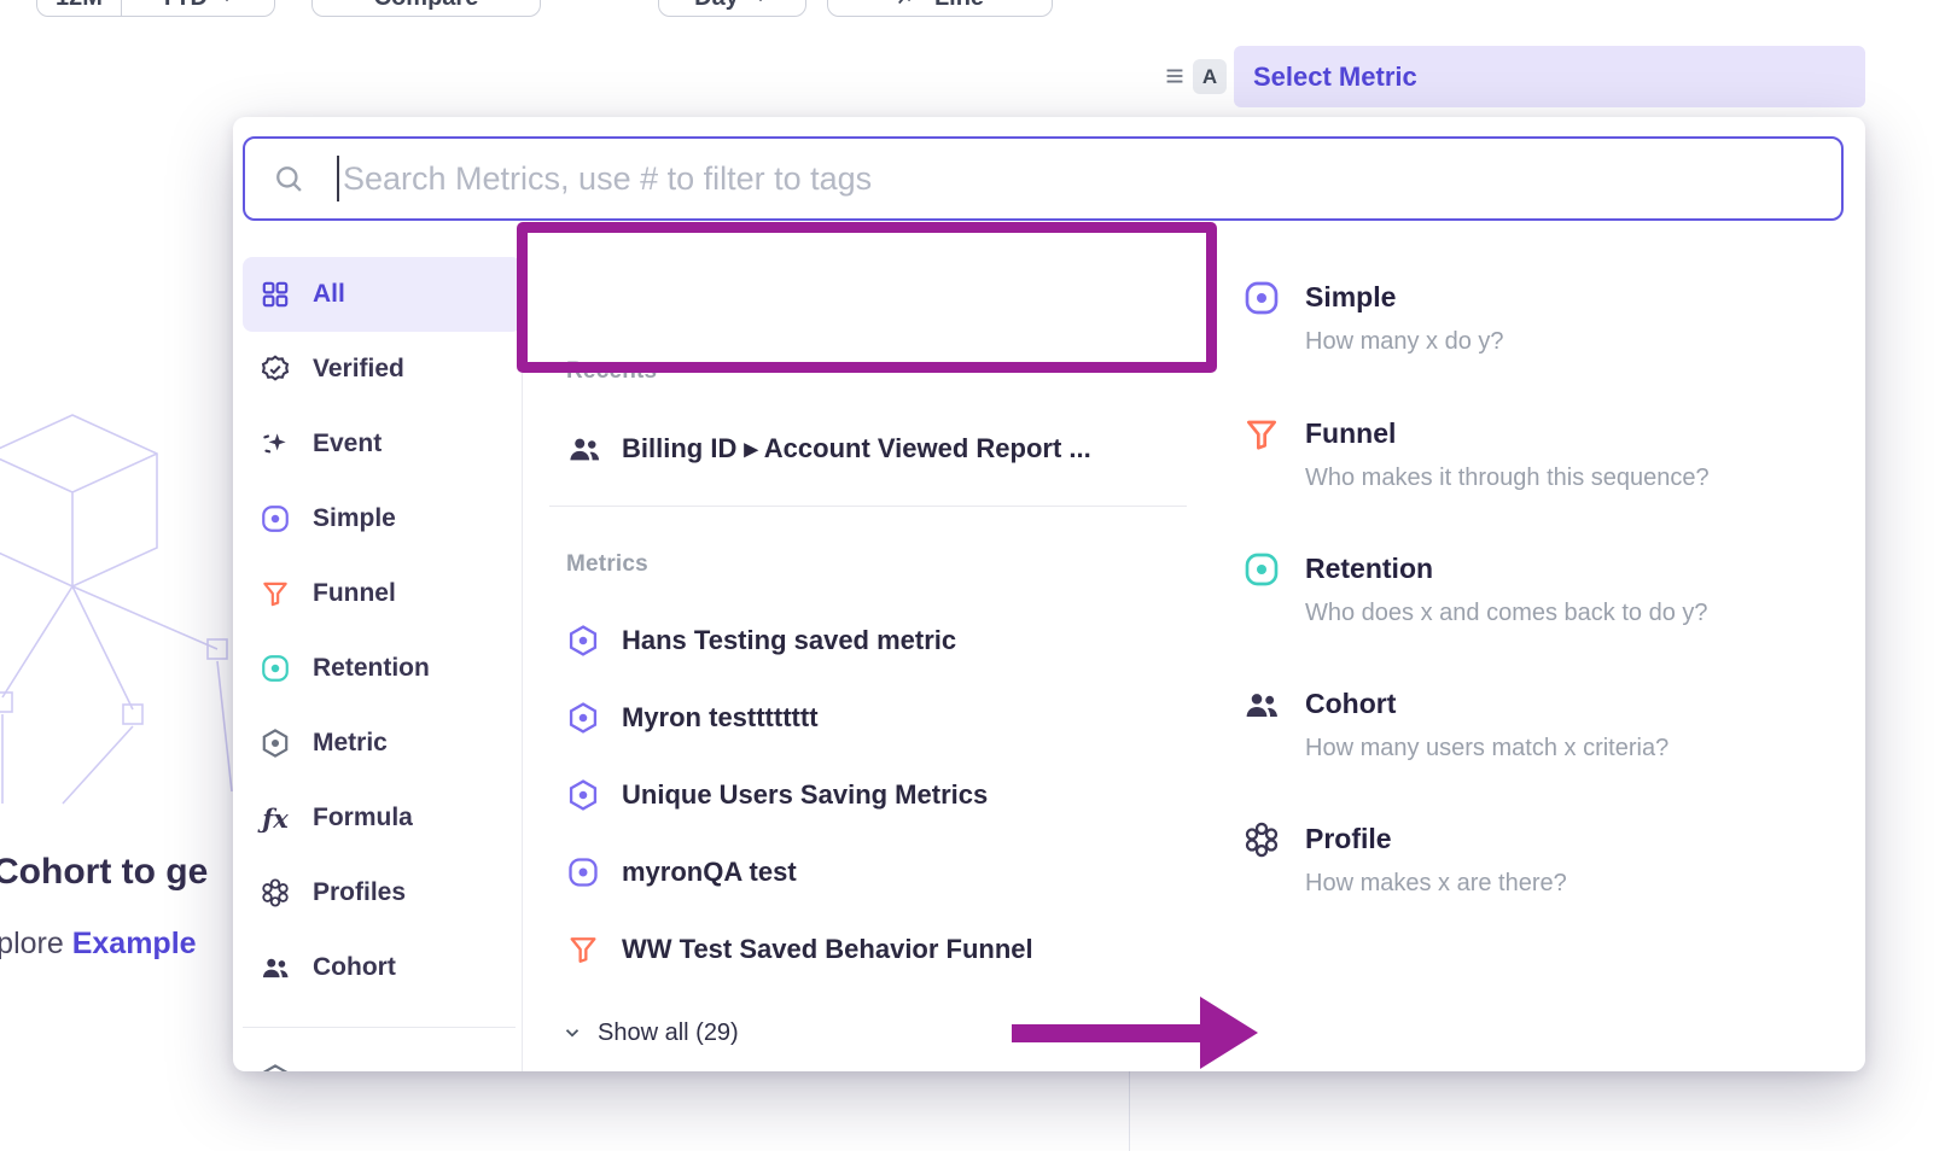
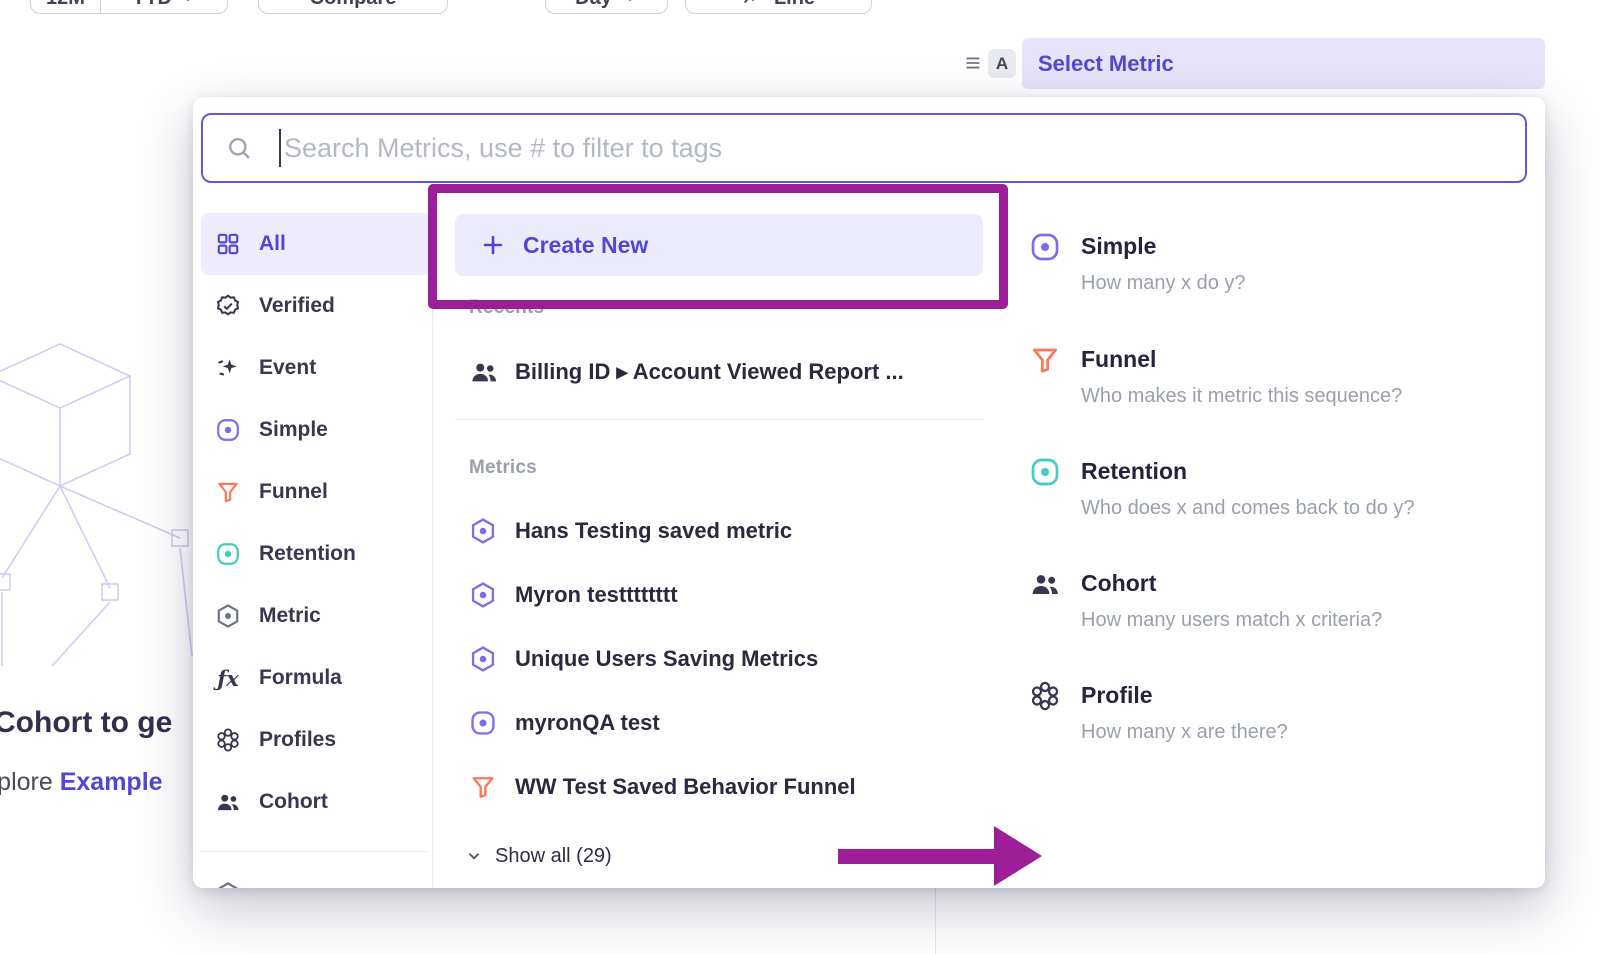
  A
  Select Metric
  Cohort to ge
  plore Example
  Search Metrics, use # to filter to tags
  All
  Verified
  Event
  Simple
  Funnel
  Retention
  Metric
  ƒx
  Formula
  Profiles
  Cohort
+ Create New
  Recents
  Billing ID ▸ Account Viewed Report ...
  Metrics
  Hans Testing saved metric
  Myron testttttttt
  Unique Users Saving Metrics
  myronQA test
  WW Test Saved Behavior Funnel
  Show all (29)
  Simple
  How many x do y?
  Funnel
- Who makes it through this sequence?
+ Who makes it metric this sequence?
  Retention
  Who does x and comes back to do y?
  Cohort
  How many users match x criteria?
  Profile
- How makes x are there?
+ How many x are there?
